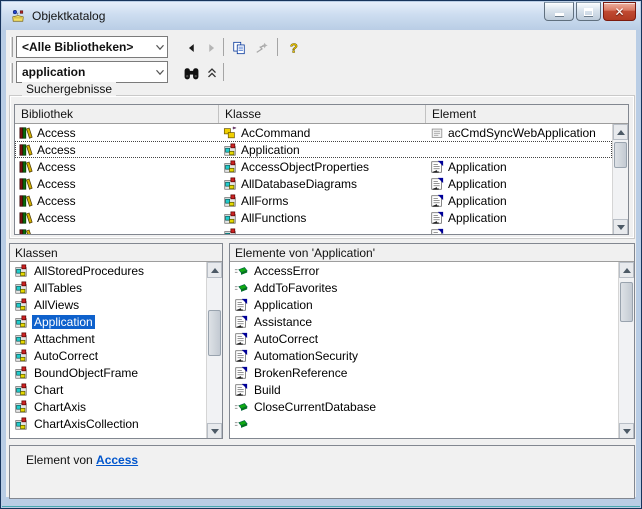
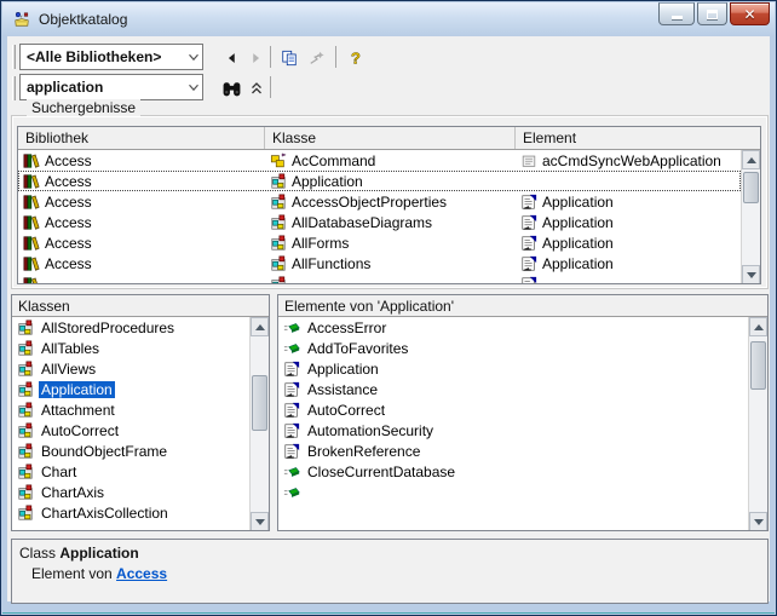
  Objektkatalog
  ✕
  <Alle Bibliotheken>
  ?
  application
  Suchergebnisse
  Bibliothek
  Klasse
  Element
  Access
  AcCommand
  acCmdSyncWebApplication
  Access
  Application
  Access
  AccessObjectProperties
  Application
  Access
  AllDatabaseDiagrams
  Application
  Access
  AllForms
  Application
  Access
  AllFunctions
  Application
  Klassen
  AllStoredProcedures
  AllTables
  AllViews
  Application
  Attachment
  AutoCorrect
  BoundObjectFrame
  Chart
  ChartAxis
  ChartAxisCollection
  Elemente von 'Application'
  AccessError
  AddToFavorites
  Application
  Assistance
  AutoCorrect
  AutomationSecurity
  BrokenReference
- Build
  CloseCurrentDatabase
+ Class Application
  Element von Access
